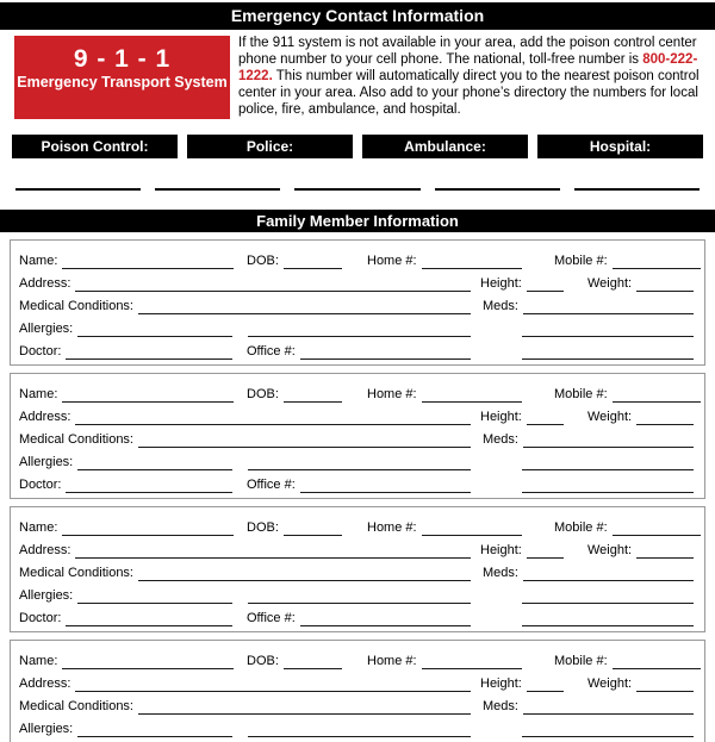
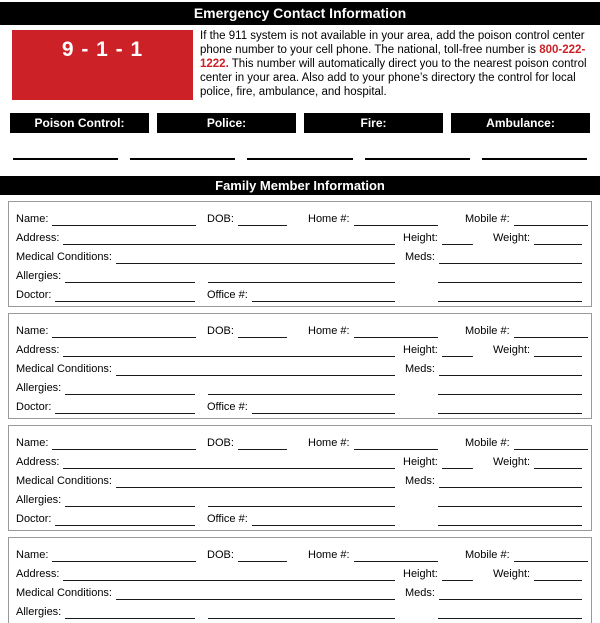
  Emergency Contact Information
  9 - 1 - 1
- Emergency Transport System
- If the 911 system is not available in your area, add the poison control center phone number to your cell phone. The national, toll-free number is 800-222-1222. This number will automatically direct you to the nearest poison control center in your area. Also add to your phone’s directory the numbers for local police, fire, ambulance, and hospital.
+ If the 911 system is not available in your area, add the poison control center phone number to your cell phone. The national, toll-free number is 800-222-1222. This number will automatically direct you to the nearest poison control center in your area. Also add to your phone’s directory the control for local police, fire, ambulance, and hospital.
  Poison Control:
  Police:
+ Fire:
  Ambulance:
- Hospital:
  Family Member Information
  Name:
  DOB:
  Home #:
  Mobile #:
  Address:
  Height:
  Weight:
  Medical Conditions:
  Meds:
  Allergies:
  Doctor:
  Office #:
  Name:
  DOB:
  Home #:
  Mobile #:
  Address:
  Height:
  Weight:
  Medical Conditions:
  Meds:
  Allergies:
  Doctor:
  Office #:
  Name:
  DOB:
  Home #:
  Mobile #:
  Address:
  Height:
  Weight:
  Medical Conditions:
  Meds:
  Allergies:
  Doctor:
  Office #:
  Name:
  DOB:
  Home #:
  Mobile #:
  Address:
  Height:
  Weight:
  Medical Conditions:
  Meds:
  Allergies:
